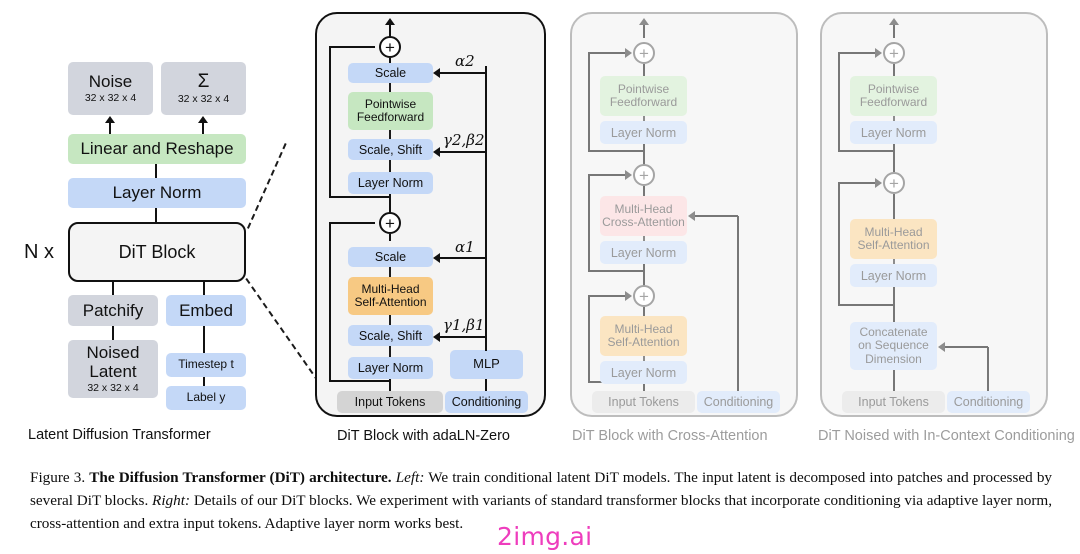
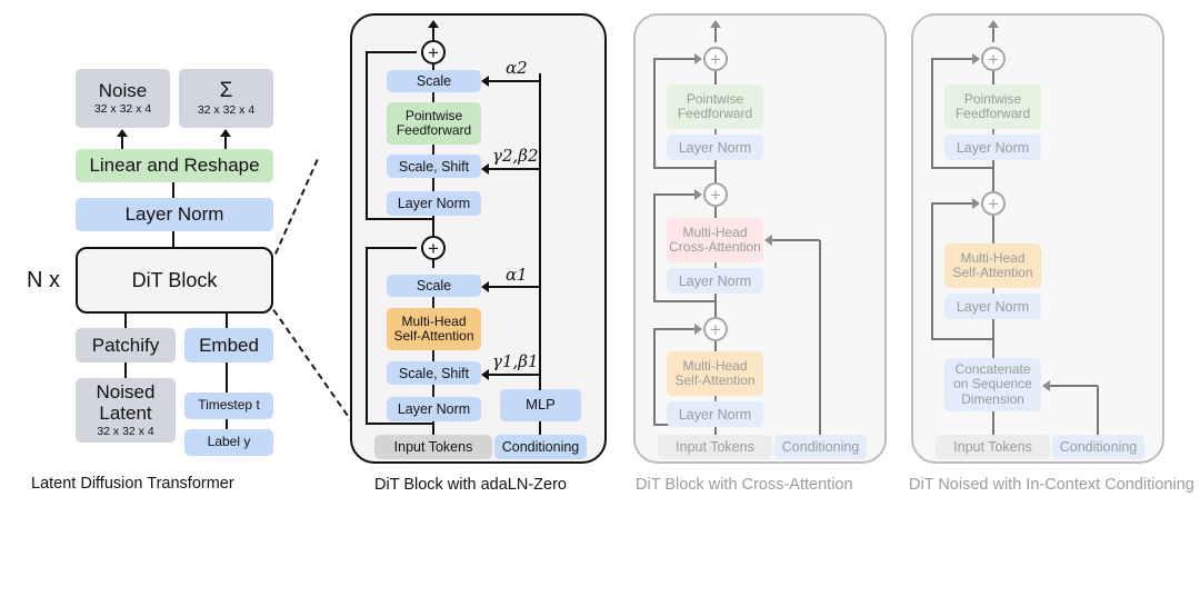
  Noise
  32 x 32 x 4
  Σ
  32 x 32 x 4
  Linear and Reshape
  Layer Norm
  DiT Block
  N x
  Patchify
  Embed
  Noised
  Latent
  32 x 32 x 4
  Timestep t
  Label y
  Latent Diffusion Transformer
  +
  Scale
  Pointwise
  Feedforward
  Scale, Shift
  Layer Norm
  +
  Scale
  Multi-Head
  Self-Attention
  Scale, Shift
  Layer Norm
  MLP
  α2
  γ2,β2
  α1
  γ1,β1
  Input Tokens
  Conditioning
  DiT Block with adaLN-Zero
  +
  Pointwise
  Feedforward
  Layer Norm
  +
  Multi-Head
  Cross-Attention
  Layer Norm
  +
  Multi-Head
  Self-Attention
  Layer Norm
  Input Tokens
  Conditioning
  DiT Block with Cross-Attention
  +
  Pointwise
  Feedforward
  Layer Norm
  +
  Multi-Head
  Self-Attention
  Layer Norm
  Concatenate
  on Sequence
  Dimension
  Input Tokens
  Conditioning
  DiT Noised with In-Context Conditioning
- Figure 3. The Diffusion Transformer (DiT) architecture. Left: We train conditional latent DiT models. The input latent is decomposed into patches and processed by several DiT blocks. Right: Details of our DiT blocks. We experiment with variants of standard transformer blocks that incorporate conditioning via adaptive layer norm, cross-attention and extra input tokens. Adaptive layer norm works best.
- 2img.ai
